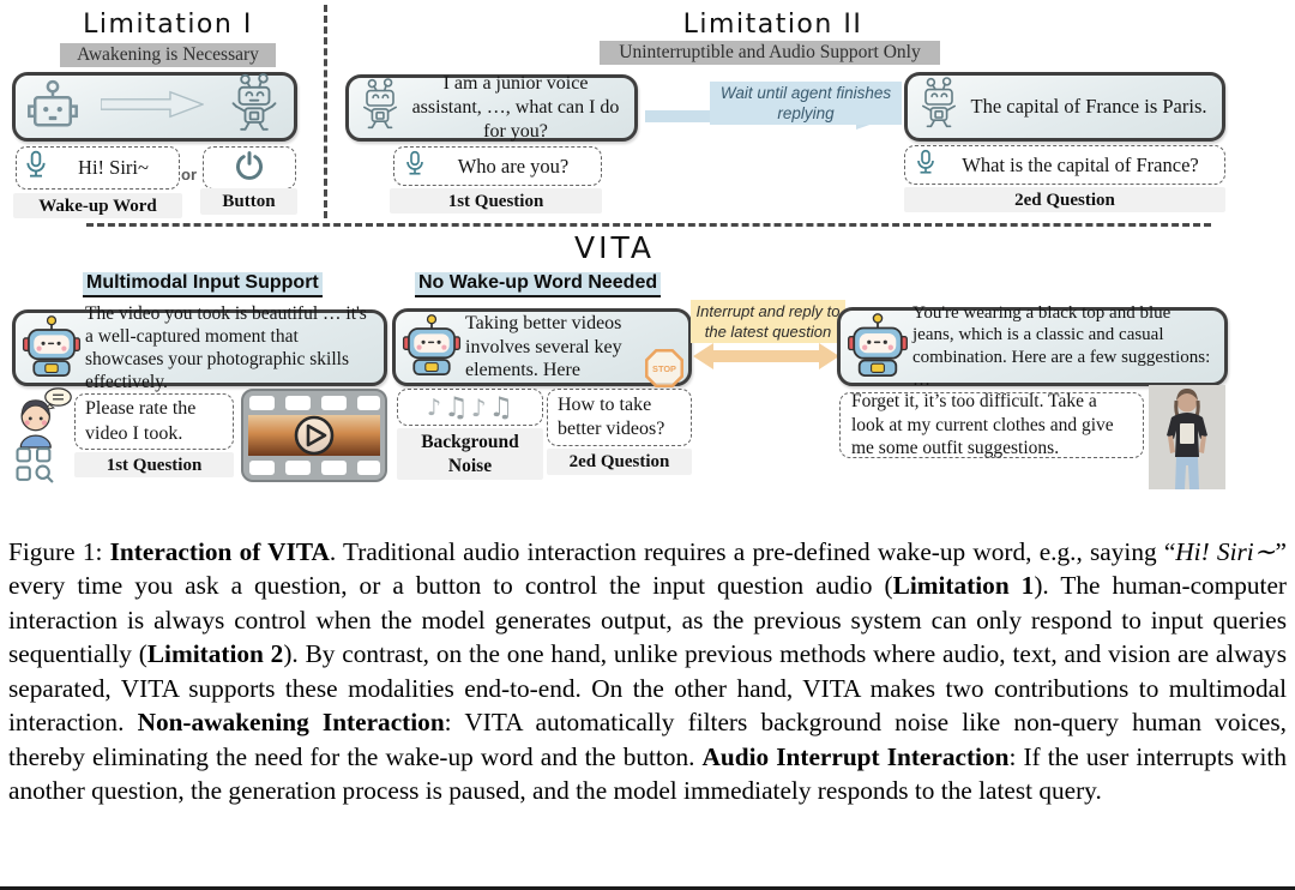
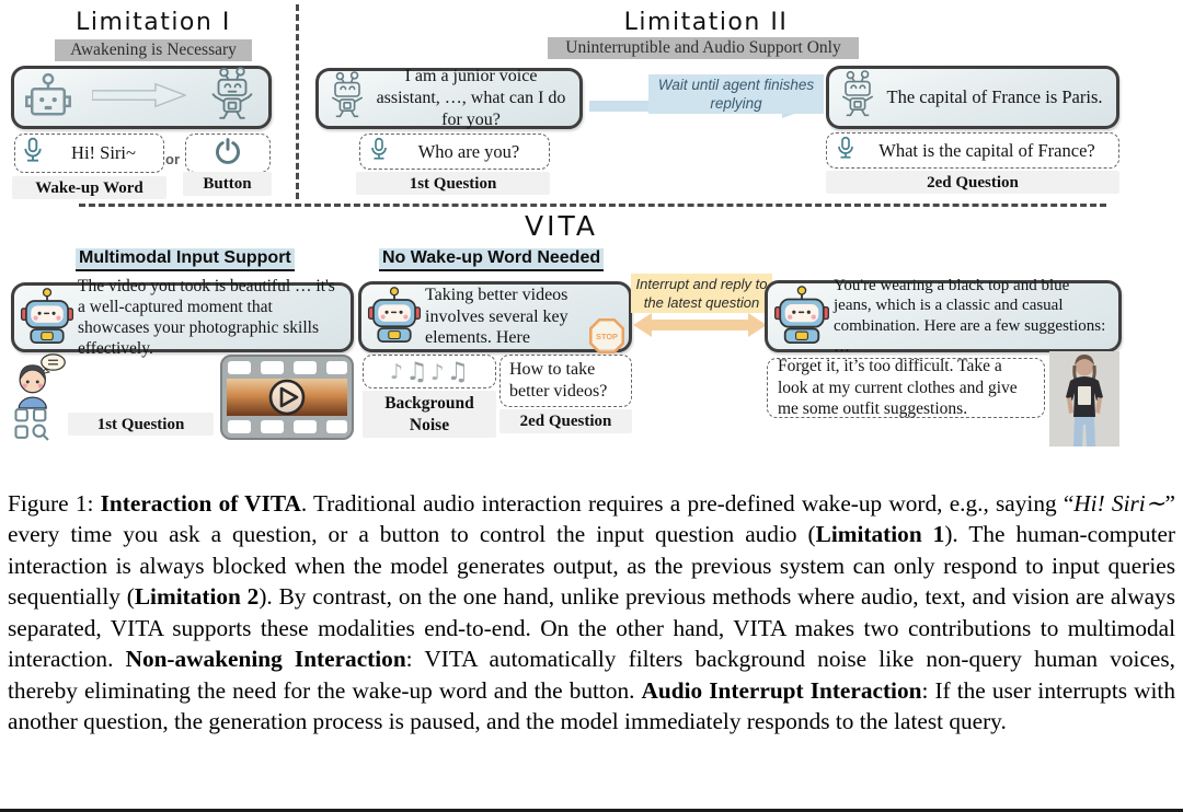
  Limitation I
  Awakening is Necessary
  Hi! Siri~
  or
  Wake-up Word
  Button
  Limitation II
  Uninterruptible and Audio Support Only
  I am a junior voice assistant, …, what can I do for you?
  Wait until agent finishes replying
  The capital of France is Paris.
  Who are you?
  1st Question
  What is the capital of France?
  2ed Question
  VITA
  Multimodal Input Support
  The video you took is beautiful … it's a well-captured moment that showcases your photographic skills effectively.
- Please rate the video I took.
  1st Question
  No Wake-up Word Needed
  Taking better videos involves several key elements. Here
  STOP
  ♪
  ♫
  ♪
  ♫
  Background Noise
  How to take better videos?
  2ed Question
  Interrupt and reply to the latest question
  You're wearing a black top and blue jeans, which is a classic and casual combination. Here are a few suggestions: …
  Forget it, it’s too difficult. Take a look at my current clothes and give me some outfit suggestions.
- Figure 1: Interaction of VITA. Traditional audio interaction requires a pre-defined wake-up word, e.g., saying “Hi! Siri∼” every time you ask a question, or a button to control the input question audio (Limitation 1). The human-computer interaction is always control when the model generates output, as the previous system can only respond to input queries sequentially (Limitation 2). By contrast, on the one hand, unlike previous methods where audio, text, and vision are always separated, VITA supports these modalities end-to-end. On the other hand, VITA makes two contributions to multimodal interaction. Non-awakening Interaction: VITA automatically filters background noise like non-query human voices, thereby eliminating the need for the wake-up word and the button. Audio Interrupt Interaction: If the user interrupts with another question, the generation process is paused, and the model immediately responds to the latest query.
+ Figure 1: Interaction of VITA. Traditional audio interaction requires a pre-defined wake-up word, e.g., saying “Hi! Siri∼” every time you ask a question, or a button to control the input question audio (Limitation 1). The human-computer interaction is always blocked when the model generates output, as the previous system can only respond to input queries sequentially (Limitation 2). By contrast, on the one hand, unlike previous methods where audio, text, and vision are always separated, VITA supports these modalities end-to-end. On the other hand, VITA makes two contributions to multimodal interaction. Non-awakening Interaction: VITA automatically filters background noise like non-query human voices, thereby eliminating the need for the wake-up word and the button. Audio Interrupt Interaction: If the user interrupts with another question, the generation process is paused, and the model immediately responds to the latest query.
